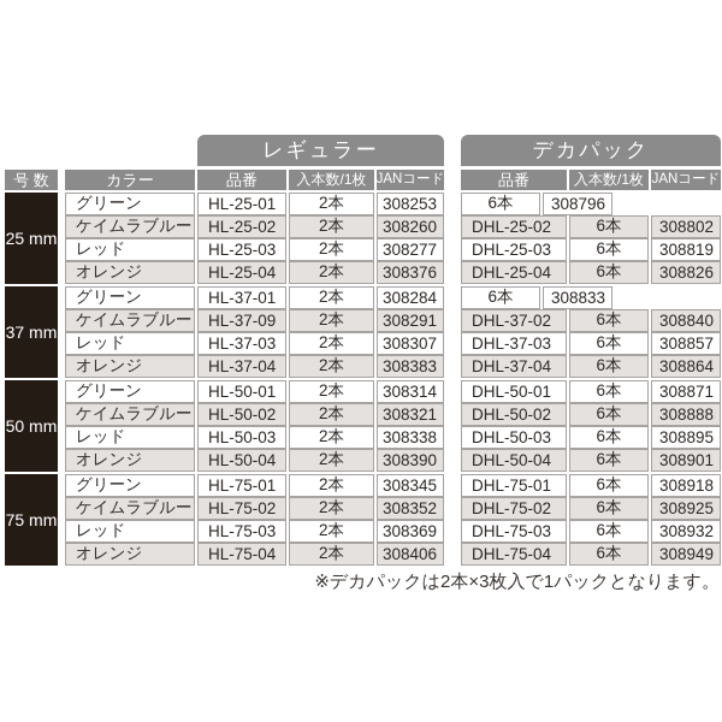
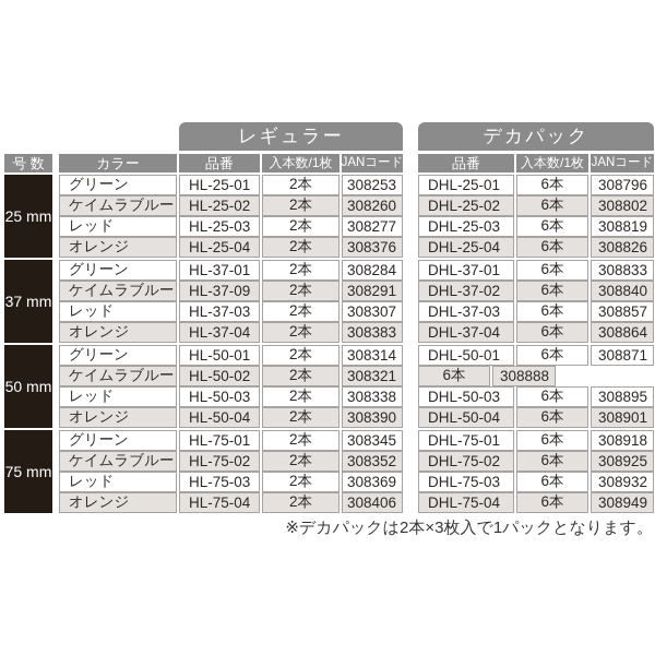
  レギュラー
  デカパック
  号 数
  カラー
  品番
  入本数/1枚
  JANコード
  品番
  入本数/1枚
  JANコード
  25 mm
  グリーン
  HL-25-01
  2本
  308253
+ DHL-25-01
  6本
  308796
  ケイムラブルー
  HL-25-02
  2本
  308260
  DHL-25-02
  6本
  308802
  レッド
  HL-25-03
  2本
  308277
  DHL-25-03
  6本
  308819
  オレンジ
  HL-25-04
  2本
  308376
  DHL-25-04
  6本
  308826
  37 mm
  グリーン
  HL-37-01
  2本
  308284
+ DHL-37-01
  6本
  308833
  ケイムラブルー
  HL-37-09
  2本
  308291
  DHL-37-02
  6本
  308840
  レッド
  HL-37-03
  2本
  308307
  DHL-37-03
  6本
  308857
  オレンジ
  HL-37-04
  2本
  308383
  DHL-37-04
  6本
  308864
  50 mm
  グリーン
  HL-50-01
  2本
  308314
  DHL-50-01
  6本
  308871
  ケイムラブルー
  HL-50-02
  2本
  308321
- DHL-50-02
  6本
  308888
  レッド
  HL-50-03
  2本
  308338
  DHL-50-03
  6本
  308895
  オレンジ
  HL-50-04
  2本
  308390
  DHL-50-04
  6本
  308901
  75 mm
  グリーン
  HL-75-01
  2本
  308345
  DHL-75-01
  6本
  308918
  ケイムラブルー
  HL-75-02
  2本
  308352
  DHL-75-02
  6本
  308925
  レッド
  HL-75-03
  2本
  308369
  DHL-75-03
  6本
  308932
  オレンジ
  HL-75-04
  2本
  308406
  DHL-75-04
  6本
  308949
  ※デカパックは2本×3枚入で1パックとなります。
